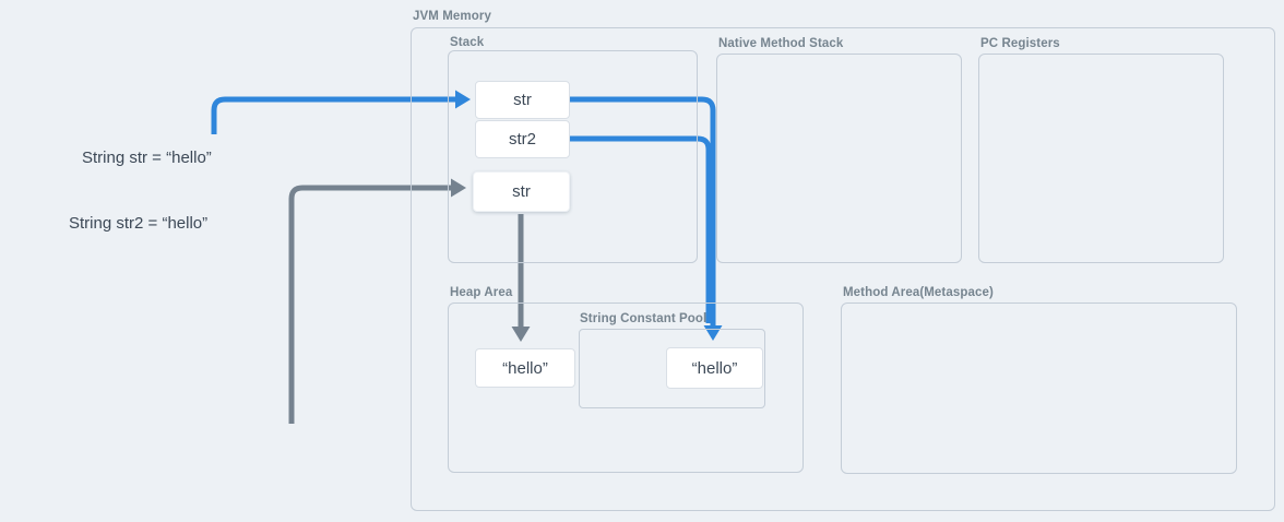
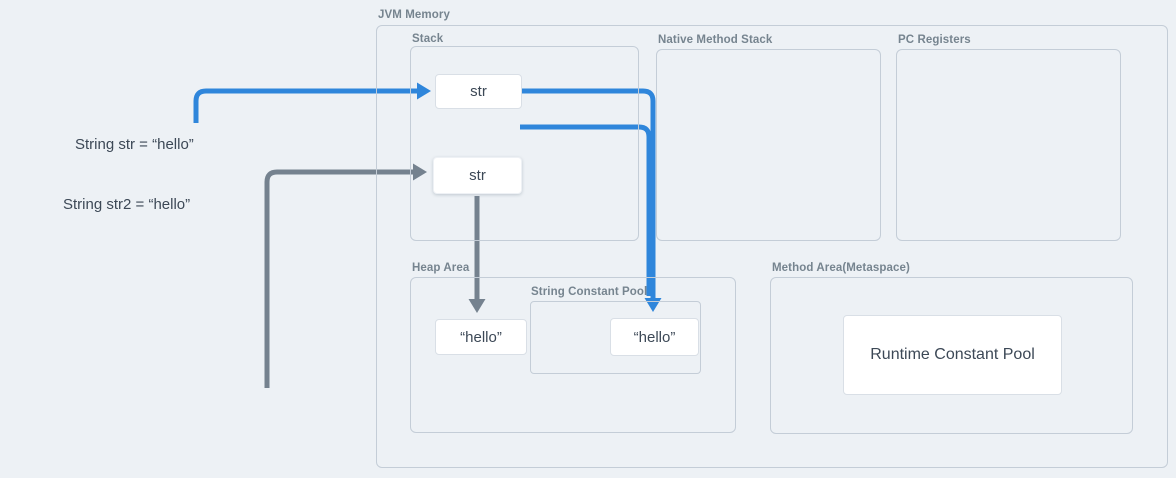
  String str = “hello”
  String str2 = “hello”
  JVM Memory
  Stack
  str
- str2
  str
  Native Method Stack
  PC Registers
  Heap Area
  “hello”
  String Constant Pool
  “hello”
  Method Area(Metaspace)
+ Runtime Constant Pool
